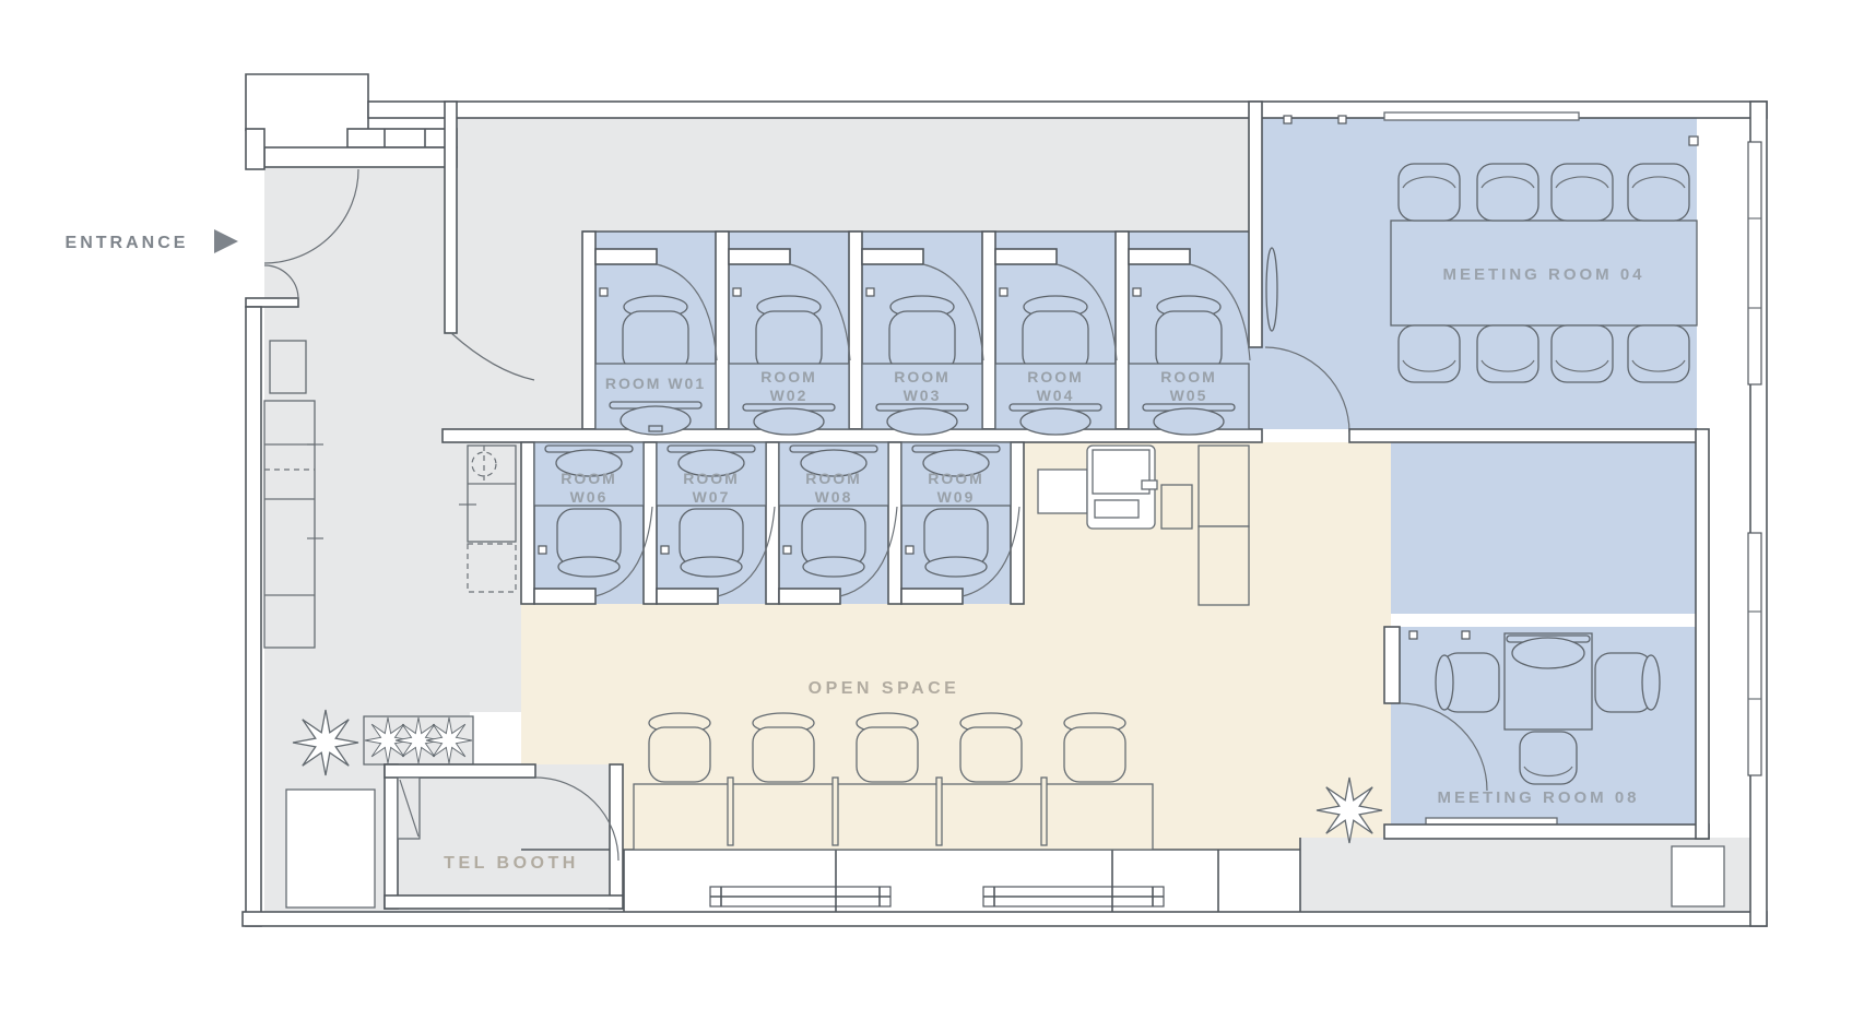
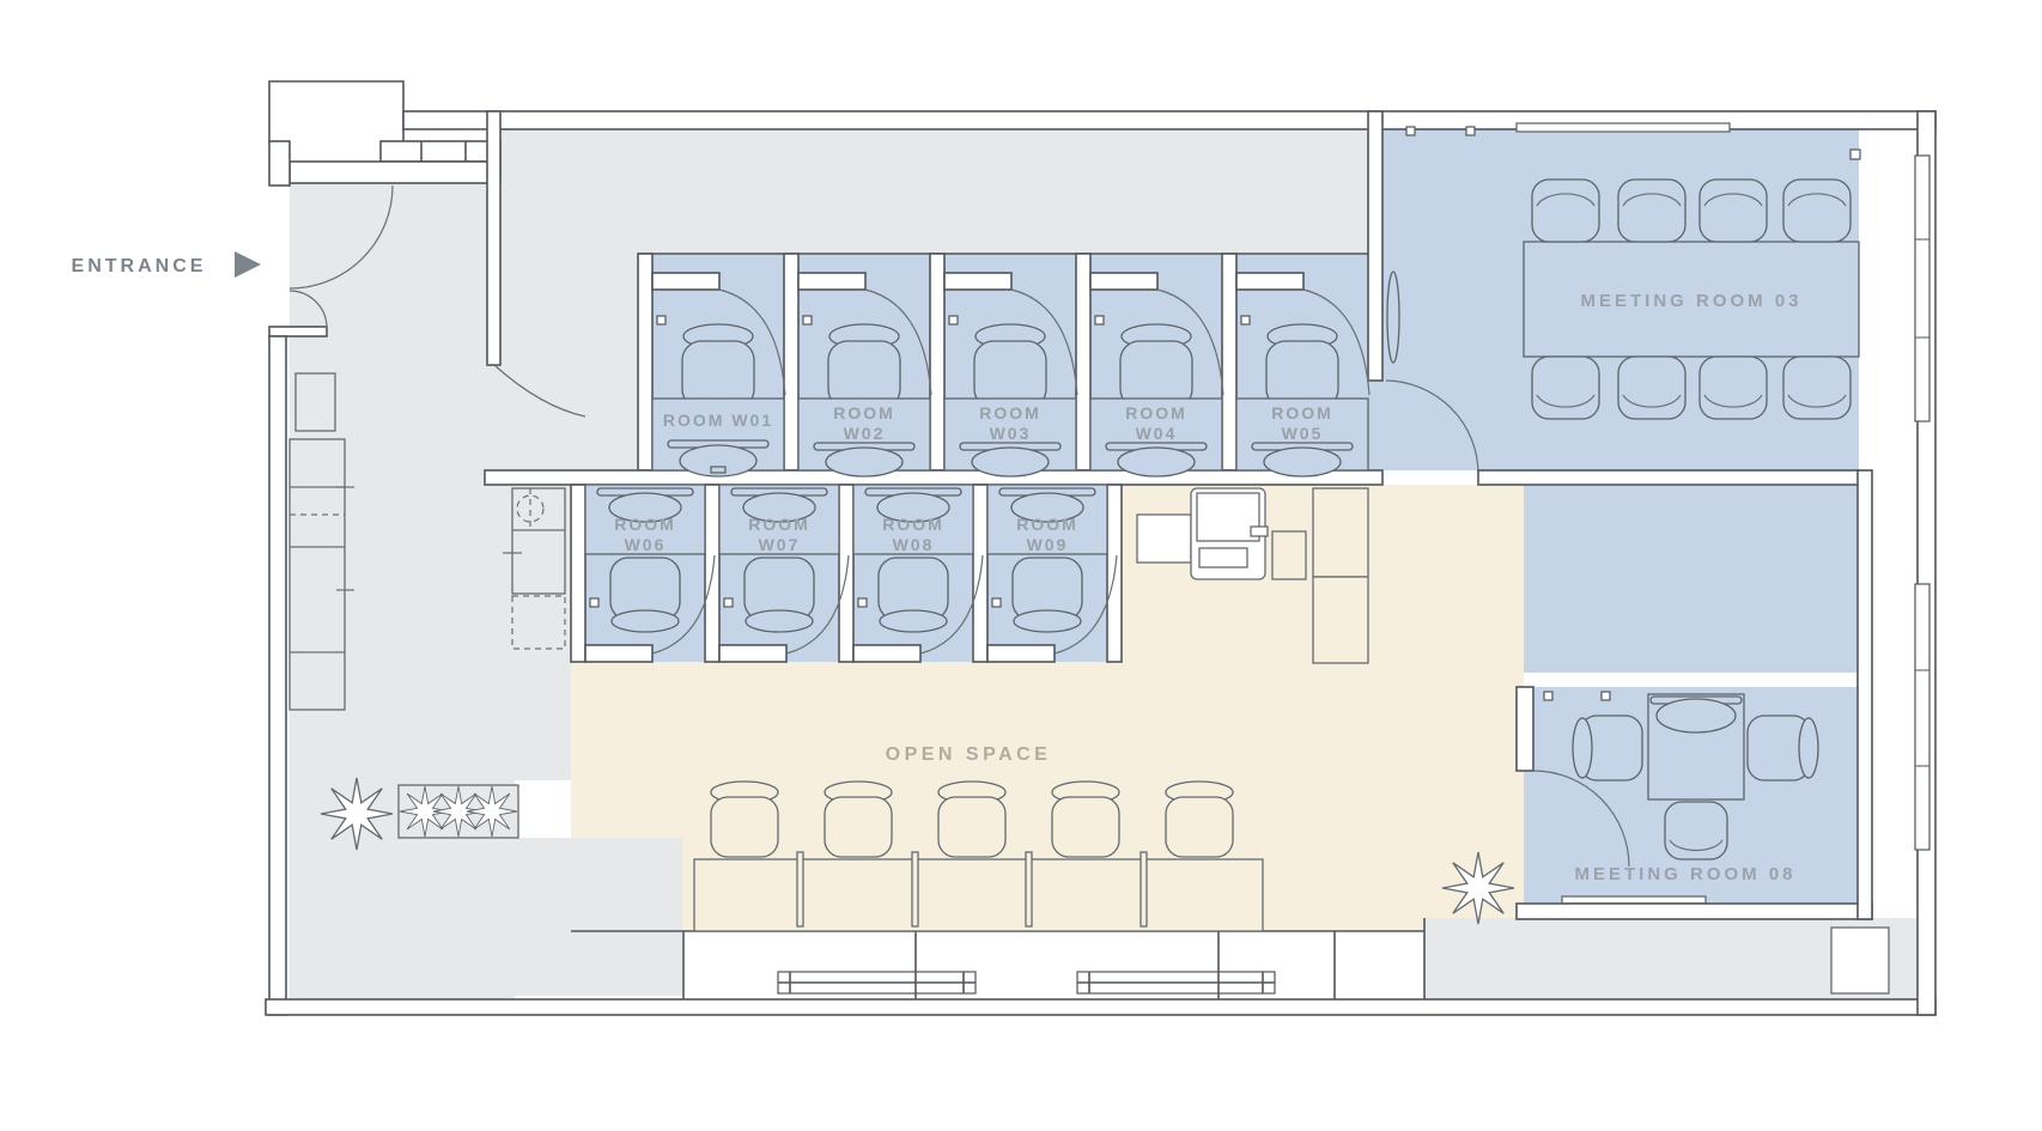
  ENTRANCE
  ROOM W01
  ROOM
  W02
  ROOM
  W03
  ROOM
  W04
  ROOM
  W05
  ROOM
  W06
  ROOM
  W07
  ROOM
  W08
  ROOM
  W09
- MEETING ROOM 04
+ MEETING ROOM 03
  MEETING ROOM 08
  OPEN SPACE
- TEL BOOTH
